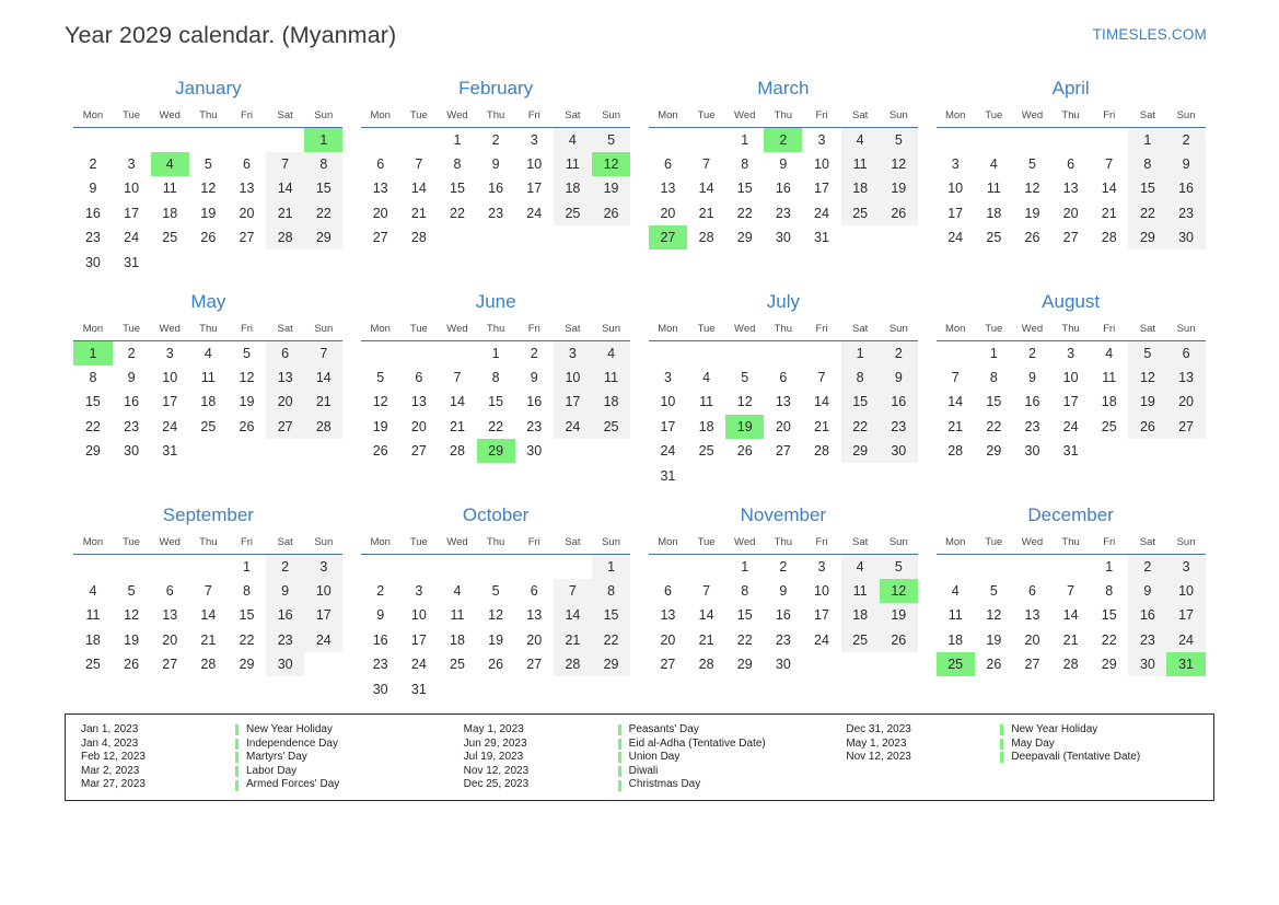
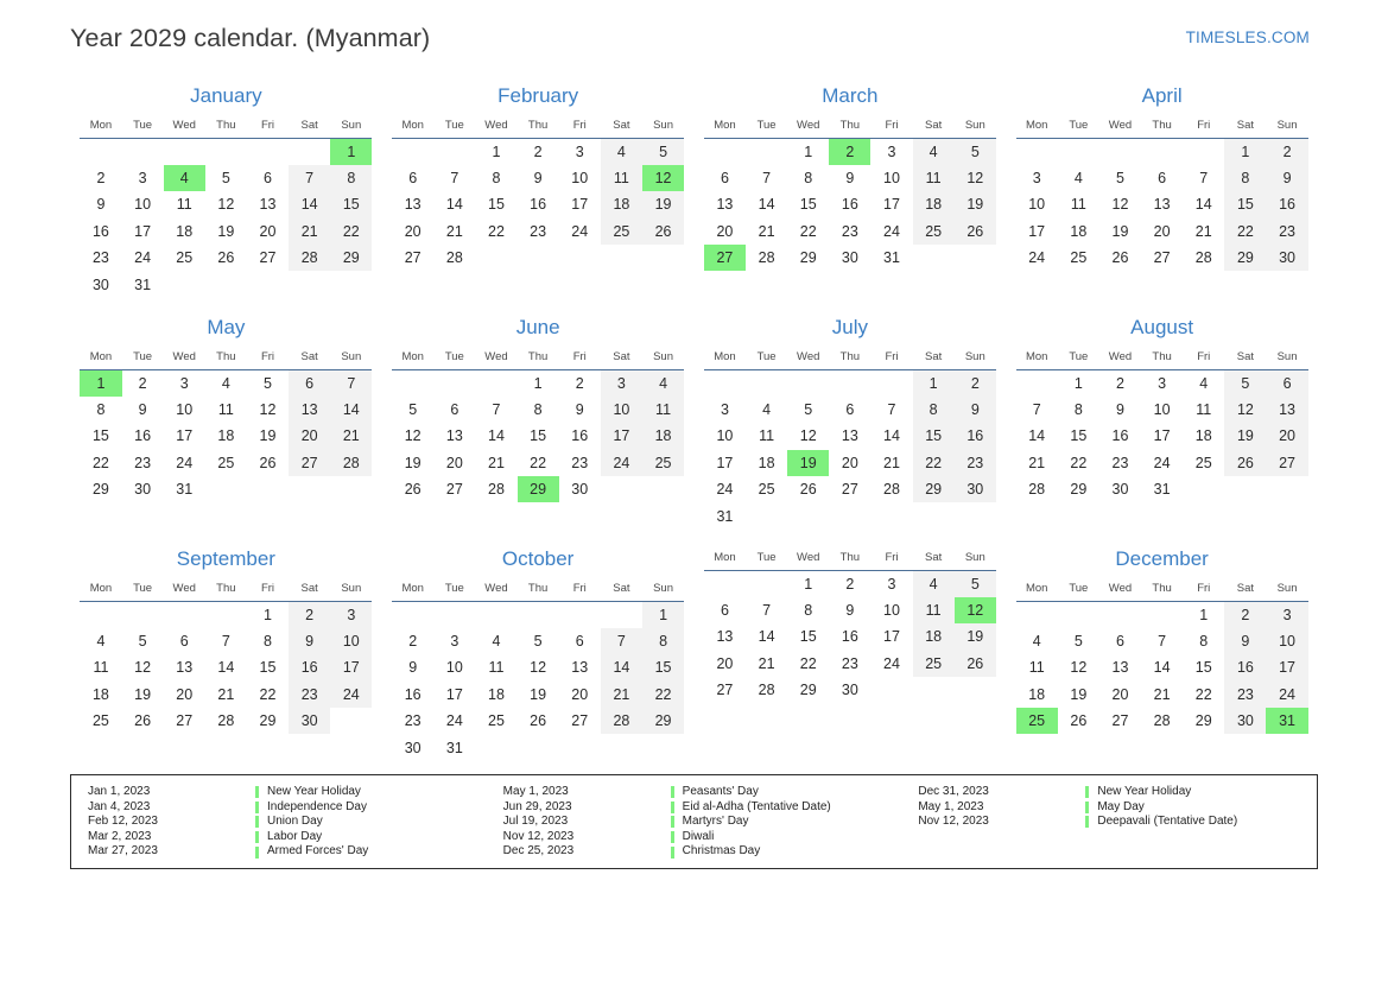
  Year 2029 calendar. (Myanmar)
  TIMESLES.COM
  January
  Mon	Tue	Wed	Thu	Fri	Sat	Sun
  						1
  2	3	4	5	6	7	8
  9	10	11	12	13	14	15
  16	17	18	19	20	21	22
  23	24	25	26	27	28	29
  30	31
  February
  Mon	Tue	Wed	Thu	Fri	Sat	Sun
  		1	2	3	4	5
  6	7	8	9	10	11	12
  13	14	15	16	17	18	19
  20	21	22	23	24	25	26
  27	28
  March
  Mon	Tue	Wed	Thu	Fri	Sat	Sun
  		1	2	3	4	5
  6	7	8	9	10	11	12
  13	14	15	16	17	18	19
  20	21	22	23	24	25	26
  27	28	29	30	31
  April
  Mon	Tue	Wed	Thu	Fri	Sat	Sun
  					1	2
  3	4	5	6	7	8	9
  10	11	12	13	14	15	16
  17	18	19	20	21	22	23
  24	25	26	27	28	29	30
  May
  Mon	Tue	Wed	Thu	Fri	Sat	Sun
  1	2	3	4	5	6	7
  8	9	10	11	12	13	14
  15	16	17	18	19	20	21
  22	23	24	25	26	27	28
  29	30	31
  June
  Mon	Tue	Wed	Thu	Fri	Sat	Sun
  			1	2	3	4
  5	6	7	8	9	10	11
  12	13	14	15	16	17	18
  19	20	21	22	23	24	25
  26	27	28	29	30
  July
  Mon	Tue	Wed	Thu	Fri	Sat	Sun
  					1	2
  3	4	5	6	7	8	9
  10	11	12	13	14	15	16
  17	18	19	20	21	22	23
  24	25	26	27	28	29	30
  31
  August
  Mon	Tue	Wed	Thu	Fri	Sat	Sun
  	1	2	3	4	5	6
  7	8	9	10	11	12	13
  14	15	16	17	18	19	20
  21	22	23	24	25	26	27
  28	29	30	31
  September
  Mon	Tue	Wed	Thu	Fri	Sat	Sun
  				1	2	3
  4	5	6	7	8	9	10
  11	12	13	14	15	16	17
  18	19	20	21	22	23	24
  25	26	27	28	29	30
  October
  Mon	Tue	Wed	Thu	Fri	Sat	Sun
  						1
  2	3	4	5	6	7	8
  9	10	11	12	13	14	15
  16	17	18	19	20	21	22
  23	24	25	26	27	28	29
  30	31
- November
  Mon	Tue	Wed	Thu	Fri	Sat	Sun
  		1	2	3	4	5
  6	7	8	9	10	11	12
  13	14	15	16	17	18	19
  20	21	22	23	24	25	26
  27	28	29	30
  December
  Mon	Tue	Wed	Thu	Fri	Sat	Sun
  				1	2	3
  4	5	6	7	8	9	10
  11	12	13	14	15	16	17
  18	19	20	21	22	23	24
  25	26	27	28	29	30	31
  Jan 1, 2023
  New Year Holiday
  Jan 4, 2023
  Independence Day
  Feb 12, 2023
- Martyrs' Day
+ Union Day
  Mar 2, 2023
  Labor Day
  Mar 27, 2023
  Armed Forces' Day
  May 1, 2023
  Peasants' Day
  Jun 29, 2023
  Eid al-Adha (Tentative Date)
  Jul 19, 2023
- Union Day
+ Martyrs' Day
  Nov 12, 2023
  Diwali
  Dec 25, 2023
  Christmas Day
  Dec 31, 2023
  New Year Holiday
  May 1, 2023
  May Day
  Nov 12, 2023
  Deepavali (Tentative Date)
